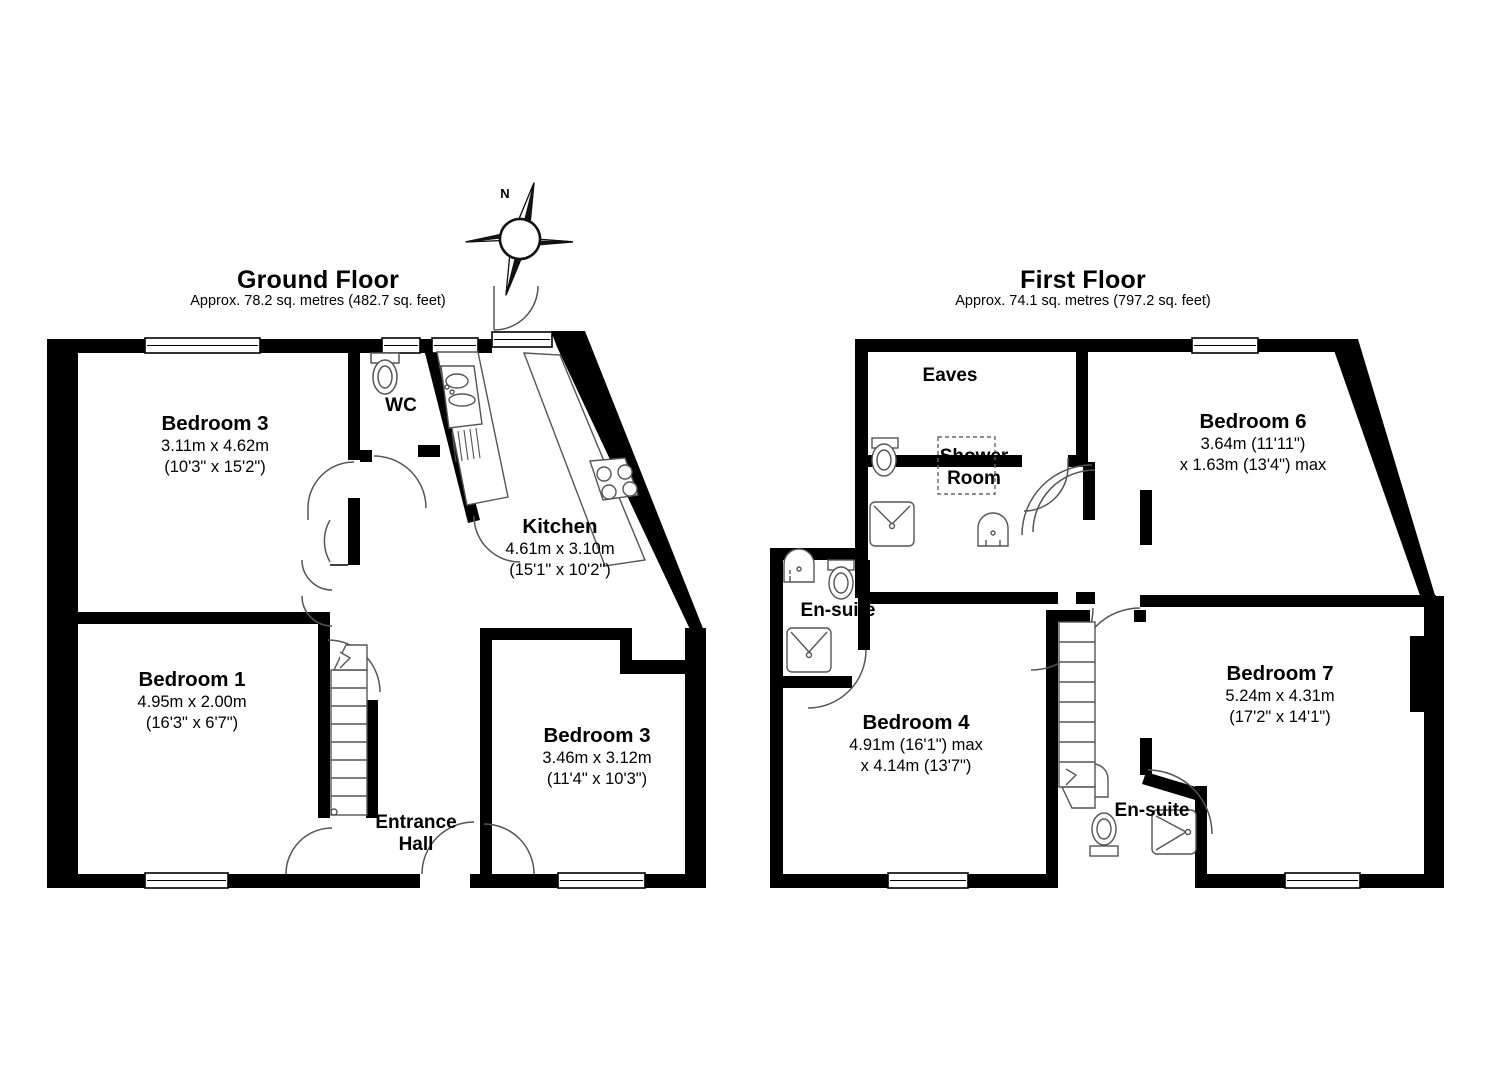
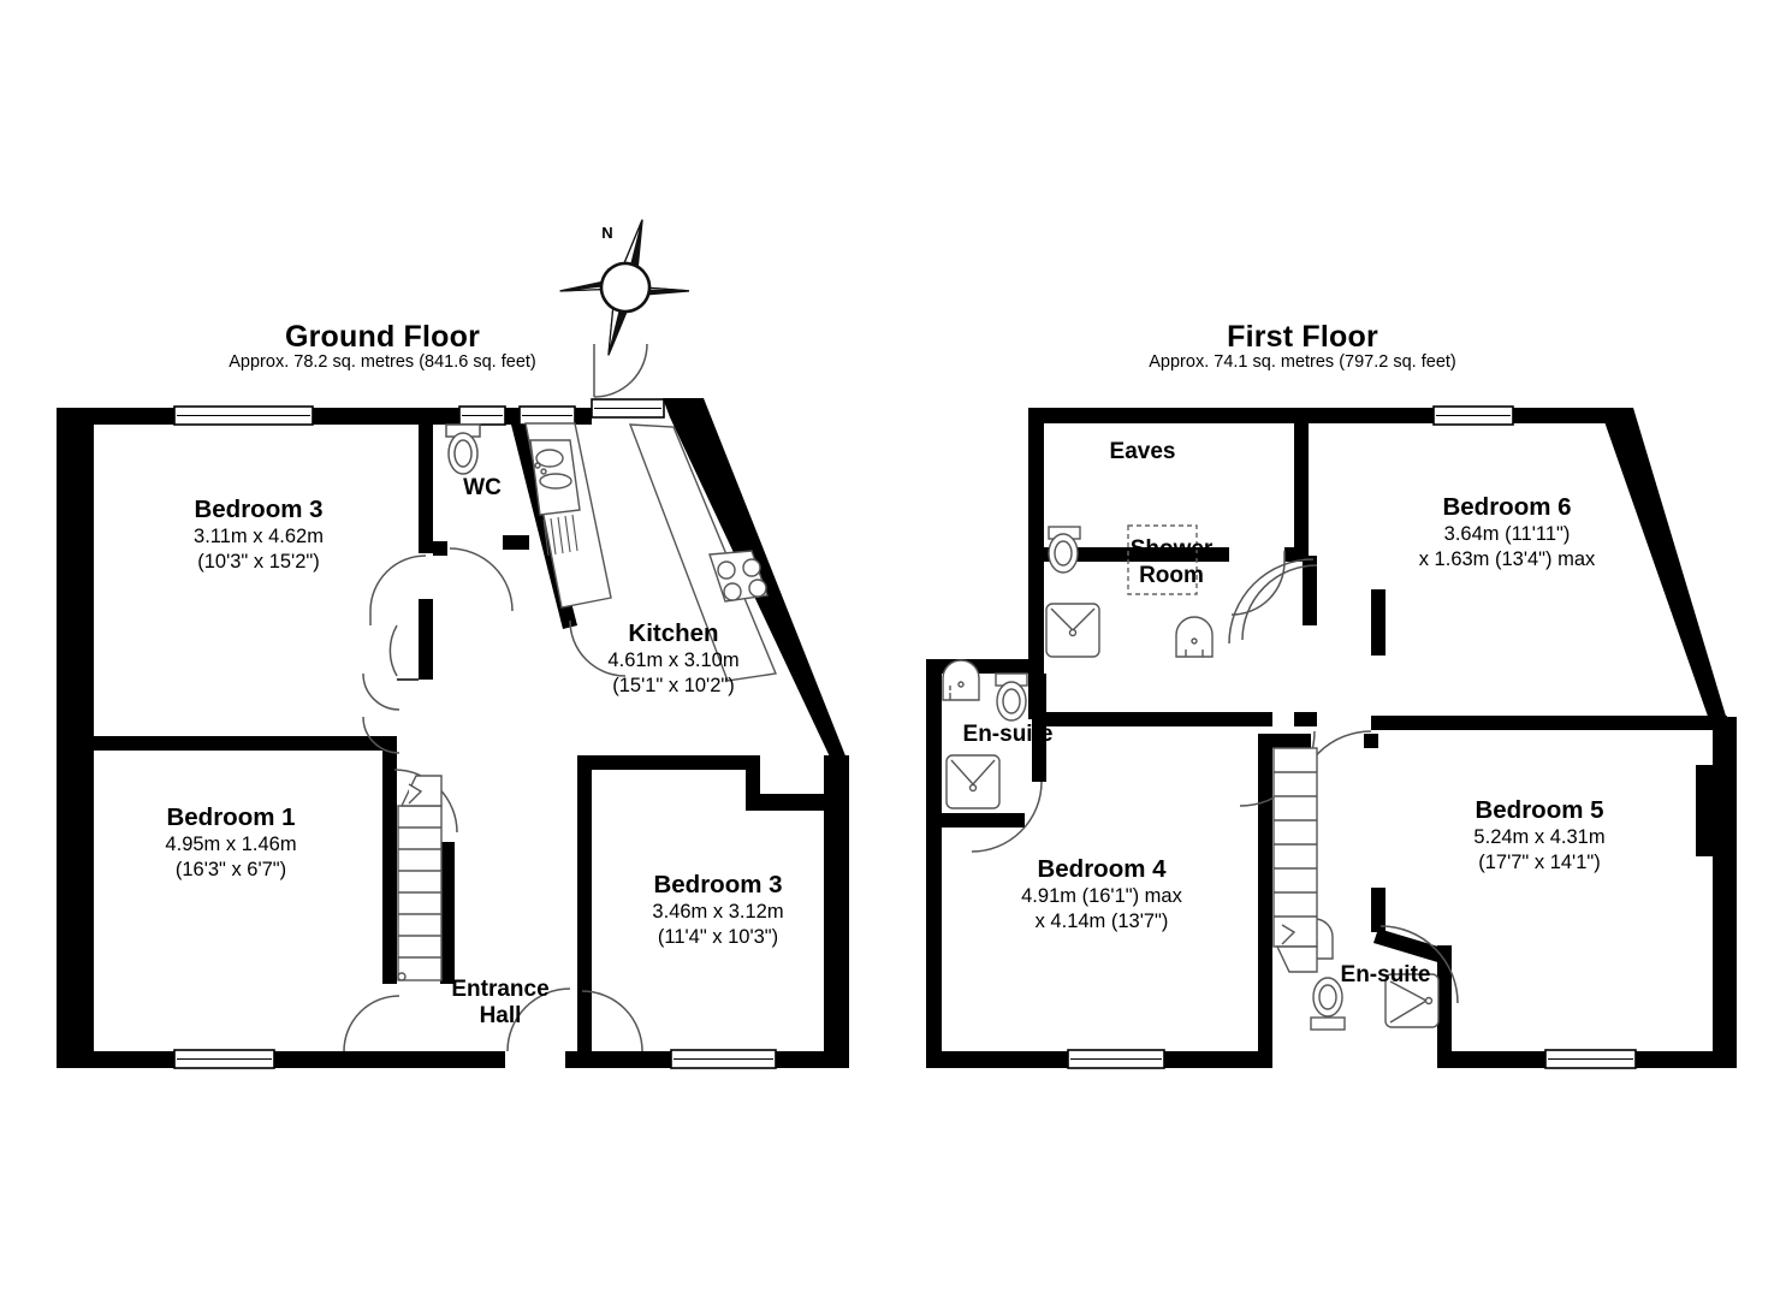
  N
  Ground Floor
- Approx. 78.2 sq. metres (482.7 sq. feet)
+ Approx. 78.2 sq. metres (841.6 sq. feet)
  First Floor
  Approx. 74.1 sq. metres (797.2 sq. feet)
  Bedroom 3
  3.11m x 4.62m
  (10'3" x 15'2")
  Bedroom 1
- 4.95m x 2.00m
+ 4.95m x 1.46m
  (16'3" x 6'7")
  Bedroom 3
  3.46m x 3.12m
  (11'4" x 10'3")
  Kitchen
  4.61m x 3.10m
  (15'1" x 10'2")
  WC
  Entrance
  Hall
  Eaves
  Shower
  Room
  Bedroom 6
  3.64m (11'11")
  x 1.63m (13'4") max
- Bedroom 7
+ Bedroom 5
  5.24m x 4.31m
- (17'2" x 14'1")
+ (17'7" x 14'1")
  Bedroom 4
  4.91m (16'1") max
  x 4.14m (13'7")
  En-suite
  En-suite
